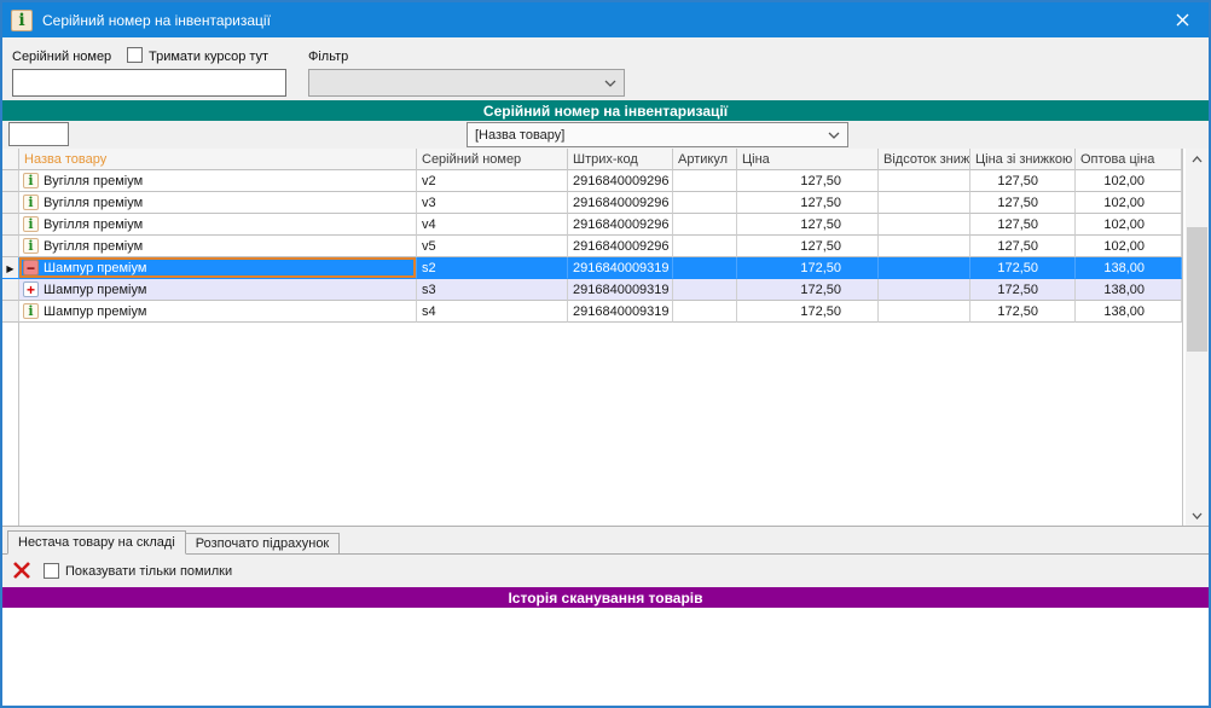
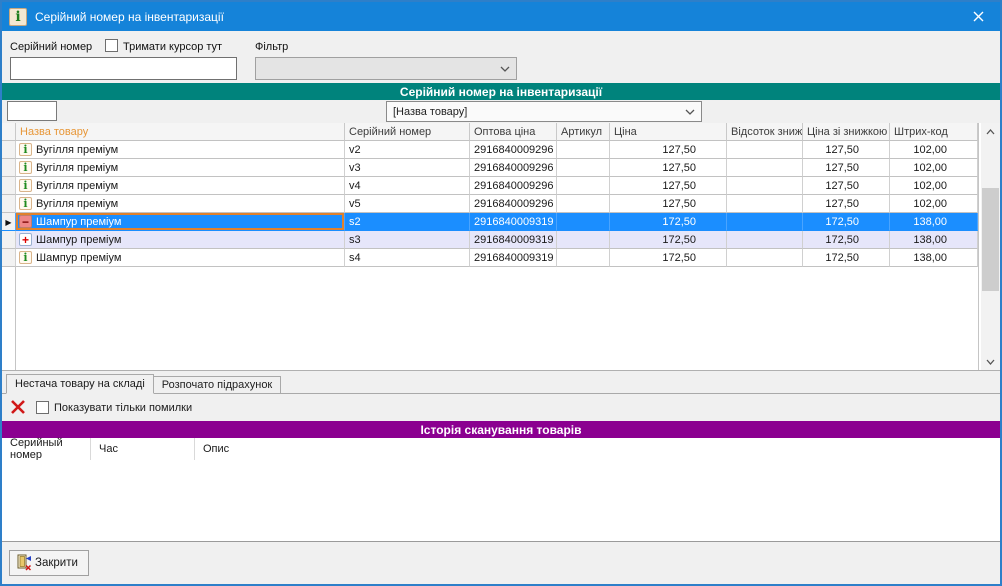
  Серійний номер на інвентаризації
  Серійний номер
  Тримати курсор тут
  Фільтр
  Серійний номер на інвентаризації
  [Назва товару]
  Назва товару
  Серійний номер
- Штрих-код
+ Оптова ціна
  Артикул
  Ціна
  Відсоток зниж
  Ціна зі знижкою
- Оптова ціна
+ Штрих-код
  Вугілля преміум
  v2
  2916840009296
  127,50
  127,50
  102,00
  Вугілля преміум
  v3
  2916840009296
  127,50
  127,50
  102,00
  Вугілля преміум
  v4
  2916840009296
  127,50
  127,50
  102,00
  Вугілля преміум
  v5
  2916840009296
  127,50
  127,50
  102,00
  Шампур преміум
  s2
  2916840009319
  172,50
  172,50
  138,00
  Шампур преміум
  s3
  2916840009319
  172,50
  172,50
  138,00
  Шампур преміум
  s4
  2916840009319
  172,50
  172,50
  138,00
  Нестача товару на складі
  Розпочато підрахунок
  Показувати тільки помилки
  Історія сканування товарів
+ Серийный номер
+ Час
+ Опис
+ Закрити
